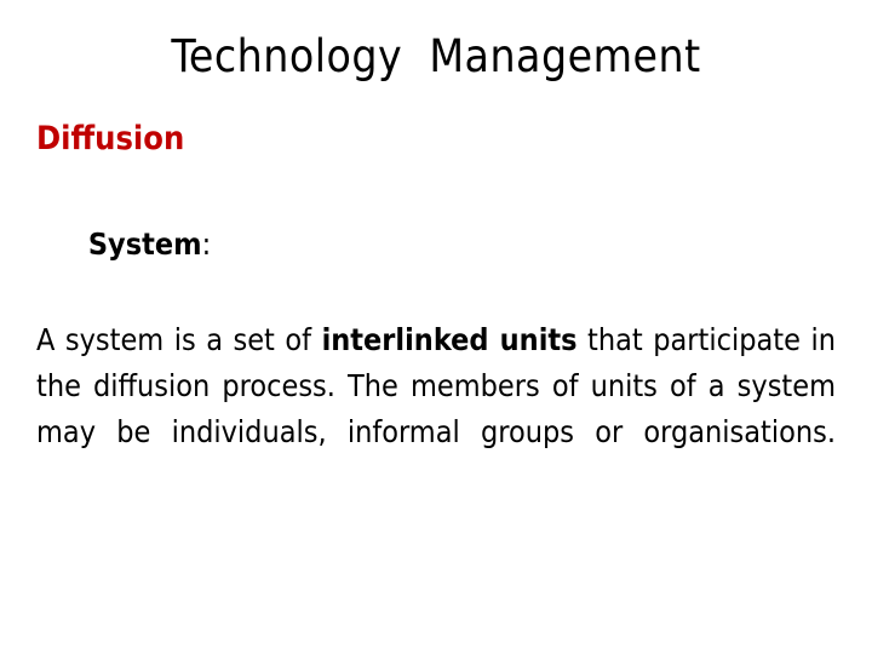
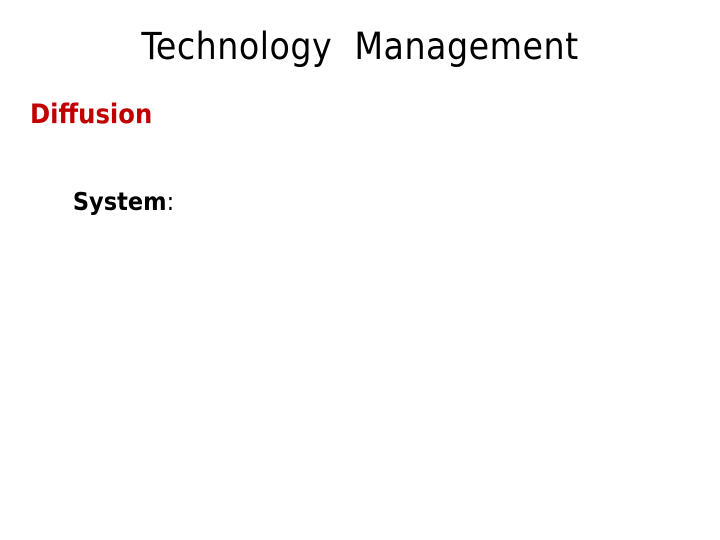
  Technology Management
  Diffusion
  System:
- A system is a set of interlinked units that participate in the diffusion process. The members of units of a system may be individuals, informal groups or organisations.
